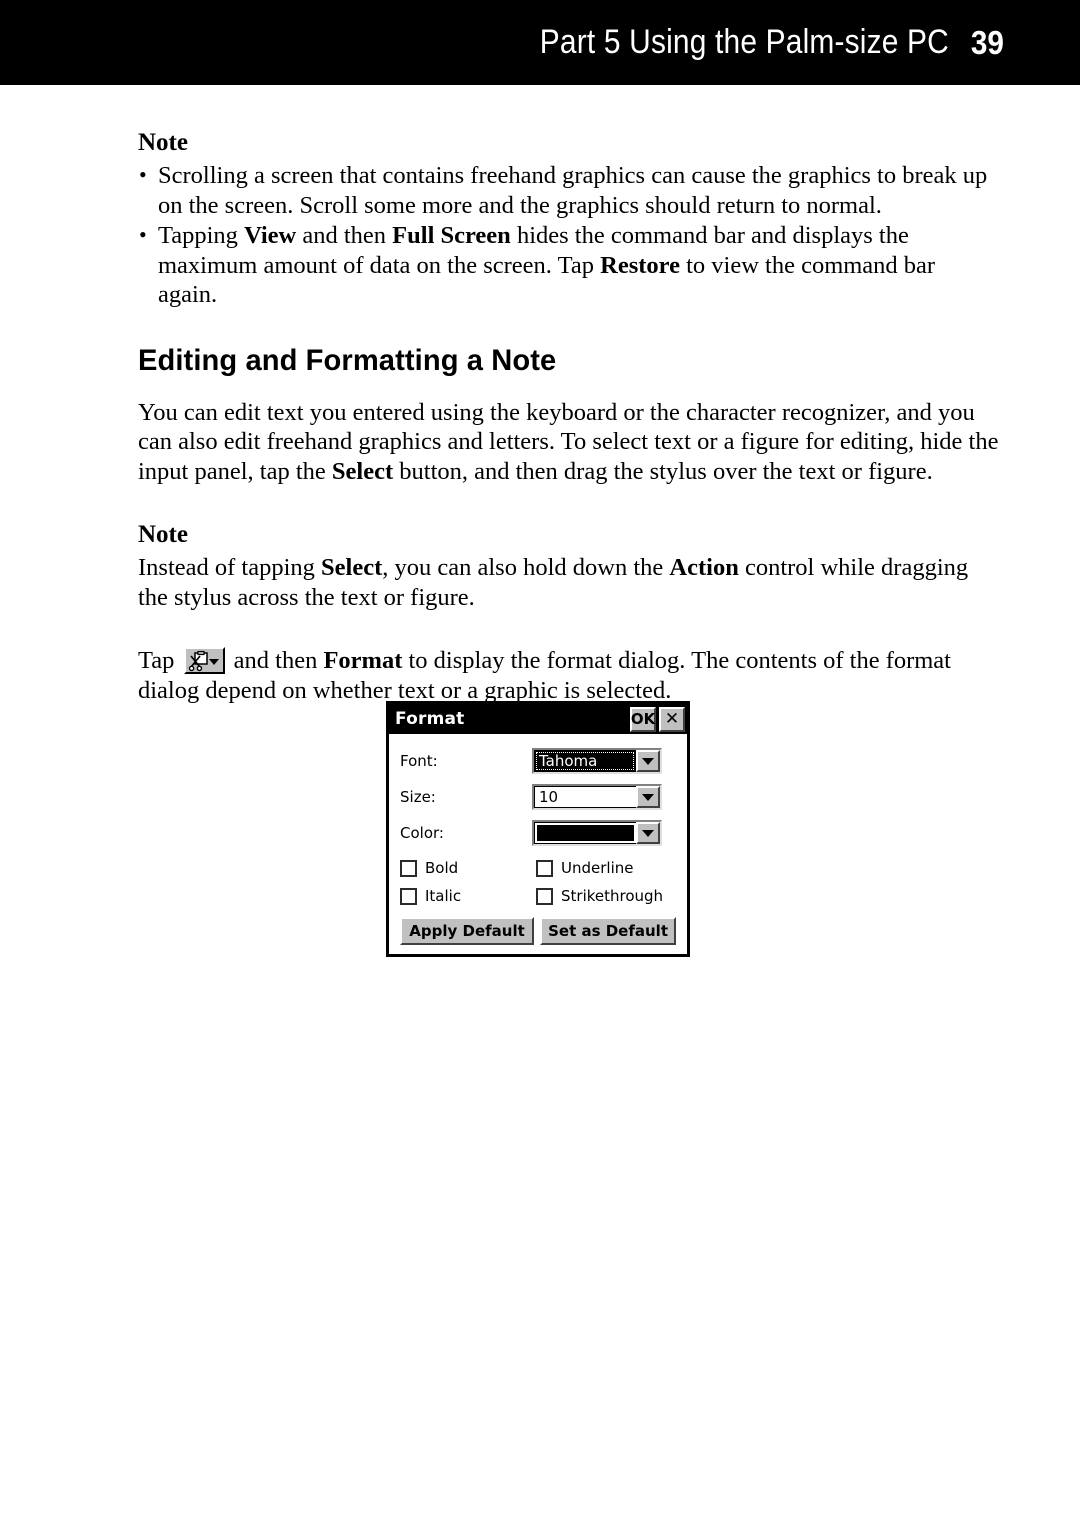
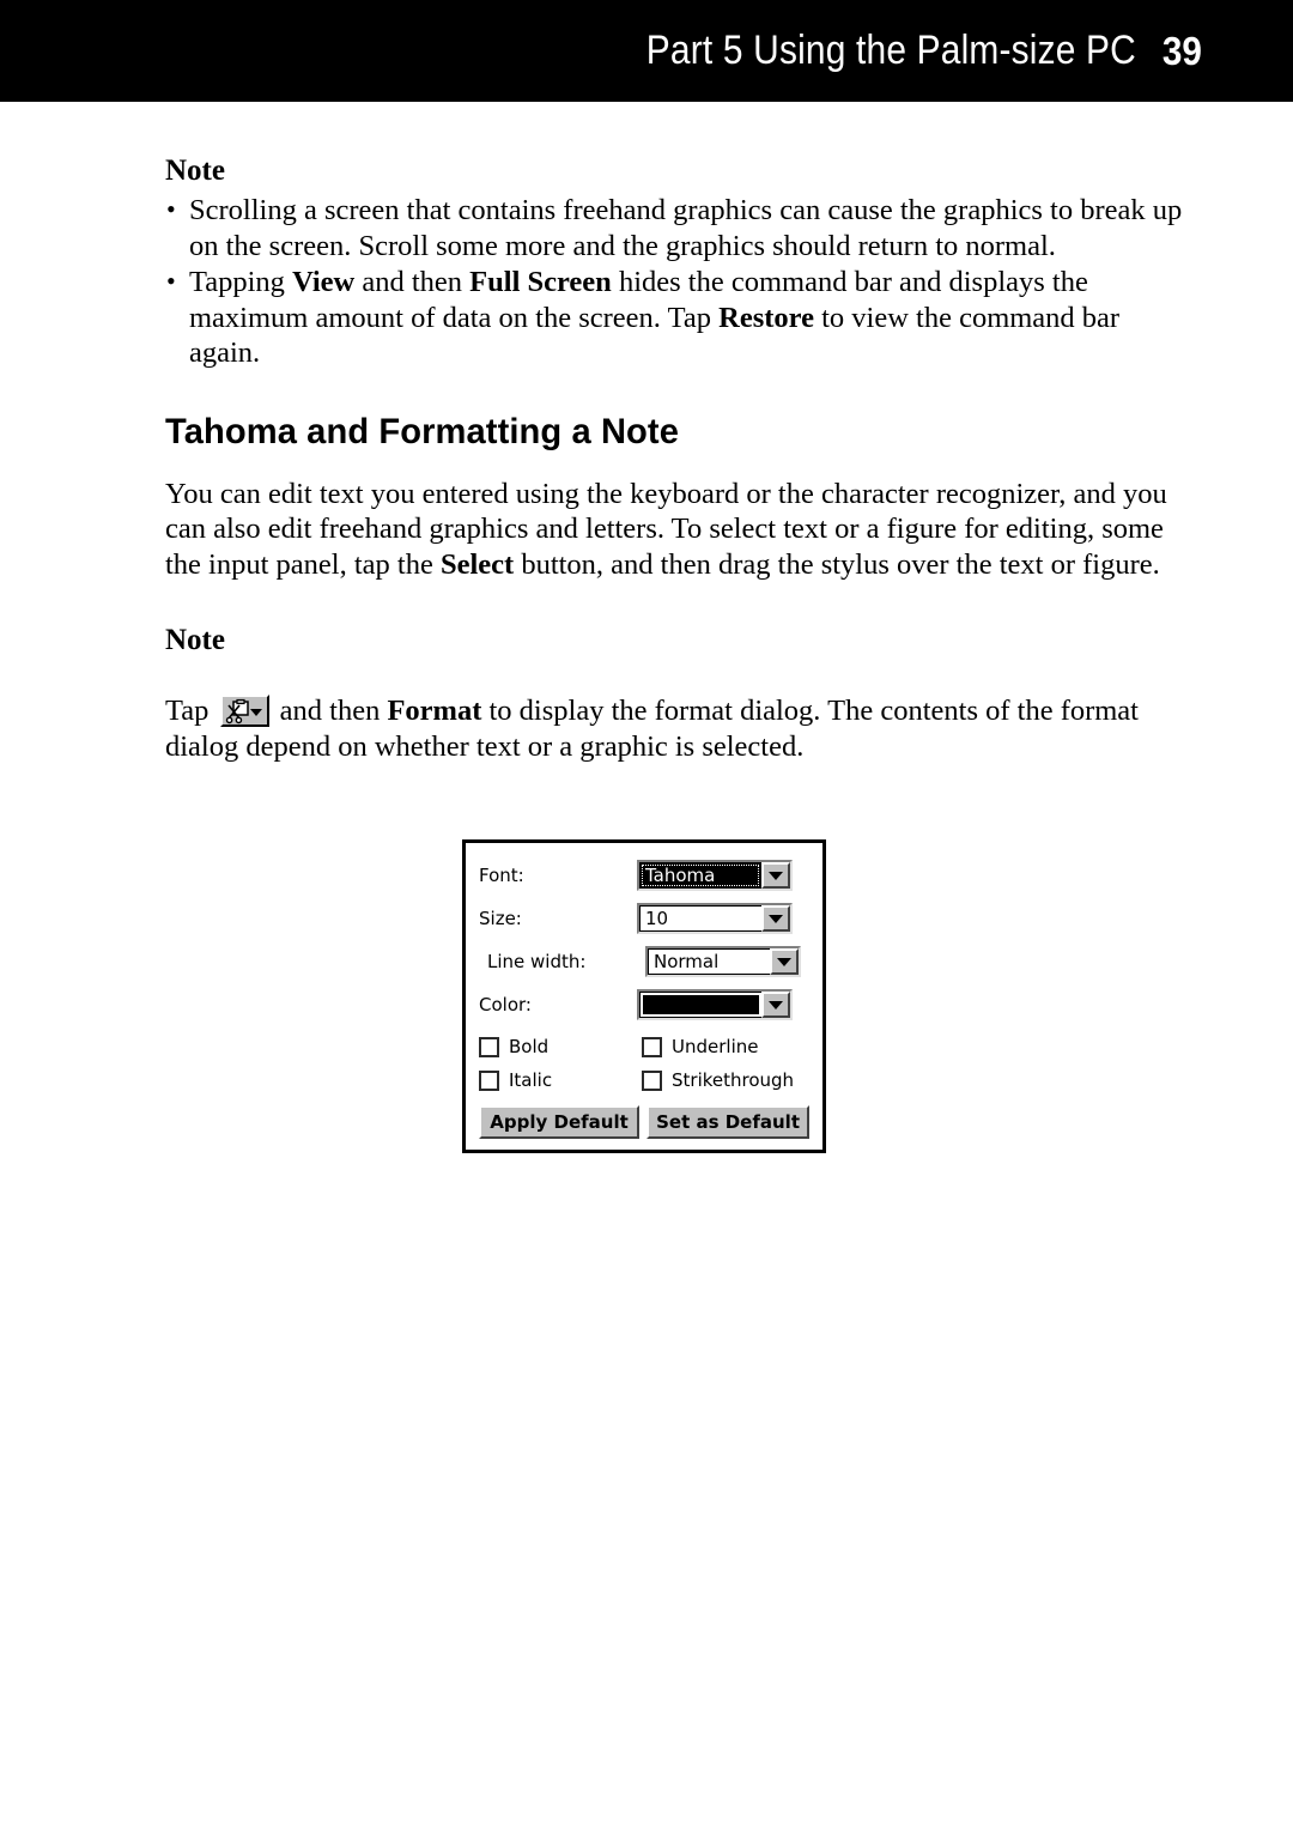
  Part 5 Using the Palm-size PC
  39
  Note
  •
  Scrolling a screen that contains freehand graphics can cause the graphics to break up on the screen. Scroll some more and the graphics should return to normal.
  •
  Tapping View and then Full Screen hides the command bar and displays the maximum amount of data on the screen. Tap Restore to view the command bar again.
- Editing and Formatting a Note
+ Tahoma and Formatting a Note
- You can edit text you entered using the keyboard or the character recognizer, and you can also edit freehand graphics and letters. To select text or a figure for editing, hide the input panel, tap the Select button, and then drag the stylus over the text or figure.
+ You can edit text you entered using the keyboard or the character recognizer, and you can also edit freehand graphics and letters. To select text or a figure for editing, some the input panel, tap the Select button, and then drag the stylus over the text or figure.
  Note
- Instead of tapping Select, you can also hold down the Action control while dragging the stylus across the text or figure.
  Tap and then Format to display the format dialog. The contents of the format dialog depend on whether text or a graphic is selected.
- Format
- OK
- ✕
  Font:
  Tahoma
  Size:
  10
+ Line width:
+ Normal
  Color:
  Bold
  Underline
  Italic
  Strikethrough
  Apply Default
  Set as Default
